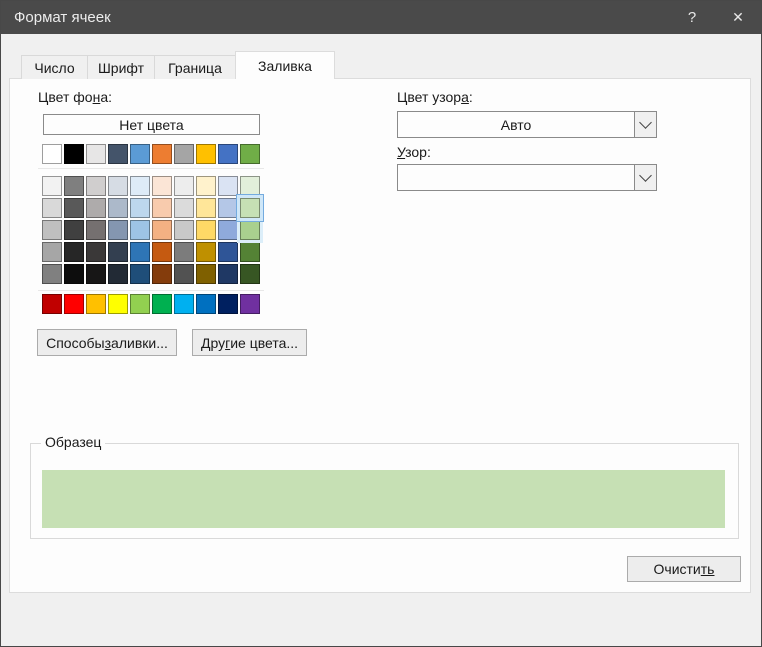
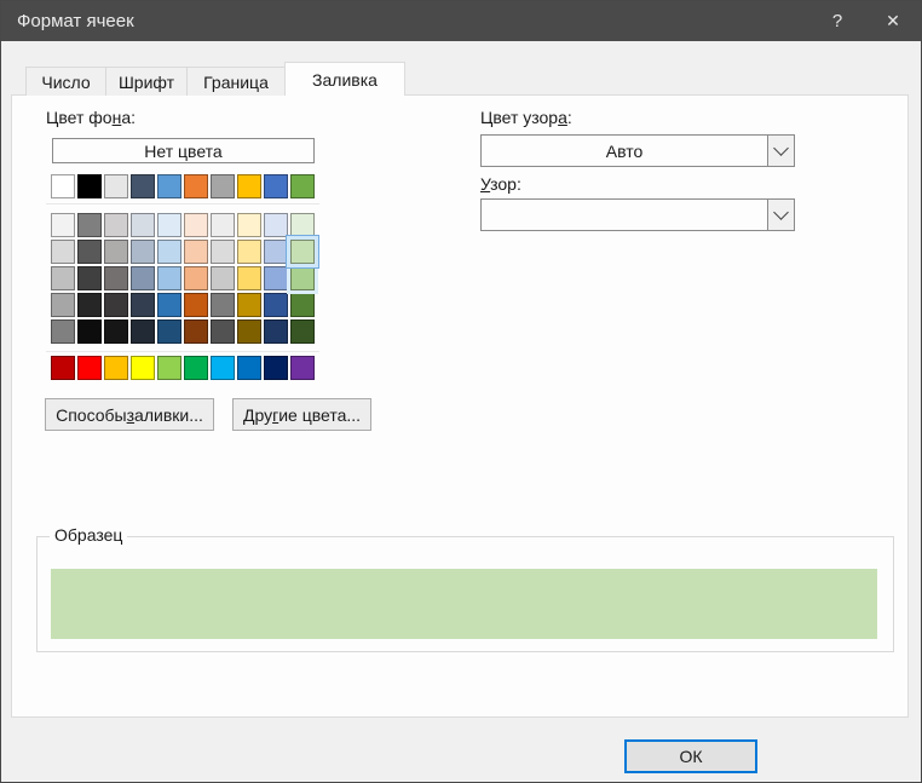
  Формат ячеек
  ?
  ✕
  Цвет фона:
  Нет цвета
  Способы
  з
  аливки...
  Дру
  г
  ие цвета...
  Цвет узора:
  Авто
  Узор:
  Образец
- Очисти
- ть
  Число
  Шрифт
  Граница
  Заливка
+ ОК
